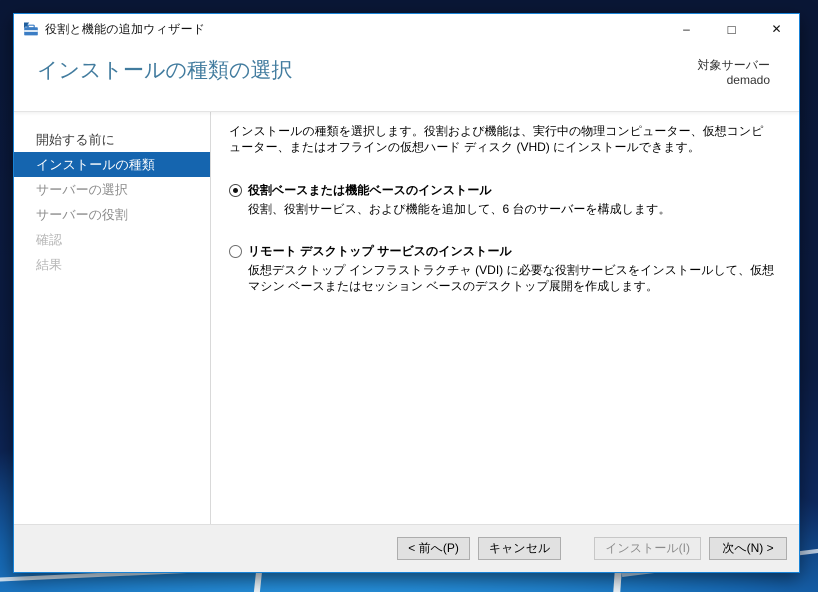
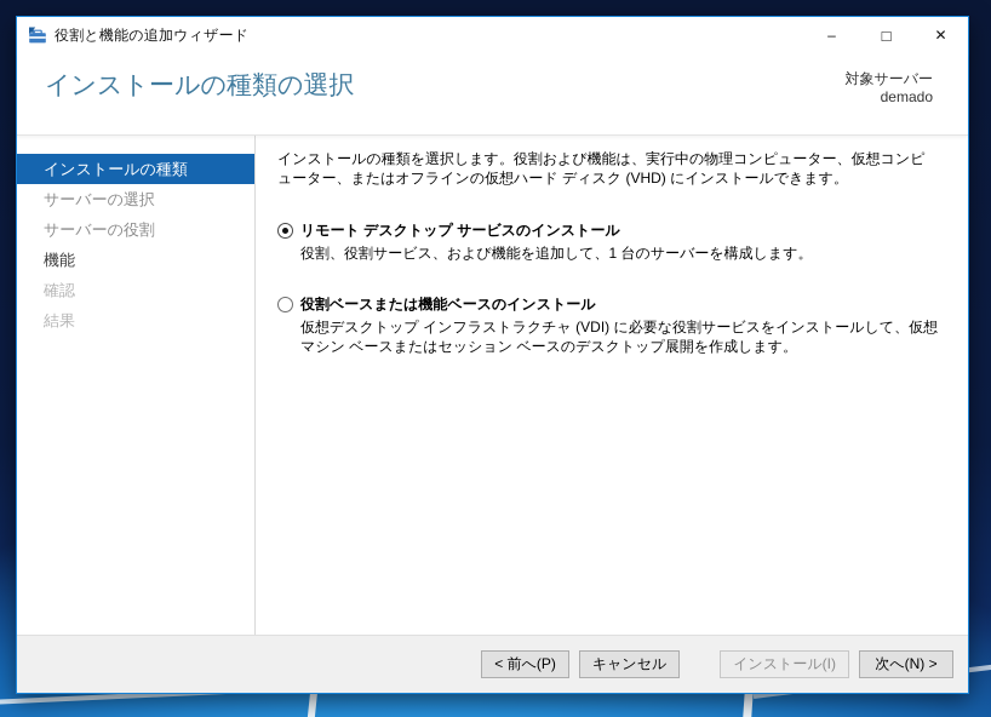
  役割と機能の追加ウィザード
  –
  □
  ✕
  インストールの種類の選択
  対象サーバー
  demado
- 開始する前に
  インストールの種類
  サーバーの選択
  サーバーの役割
+ 機能
  確認
  結果
  インストールの種類を選択します。役割および機能は、実行中の物理コンピューター、仮想コンピューター、またはオフラインの仮想ハード ディスク (VHD) にインストールできます。
- 役割ベースまたは機能ベースのインストール
+ リモート デスクトップ サービスのインストール
- 役割、役割サービス、および機能を追加して、6 台のサーバーを構成します。
+ 役割、役割サービス、および機能を追加して、1 台のサーバーを構成します。
- リモート デスクトップ サービスのインストール
+ 役割ベースまたは機能ベースのインストール
  仮想デスクトップ インフラストラクチャ (VDI) に必要な役割サービスをインストールして、仮想マシン ベースまたはセッション ベースのデスクトップ展開を作成します。
  < 前へ(P)
  キャンセル
  インストール(I)
  次へ(N) >
